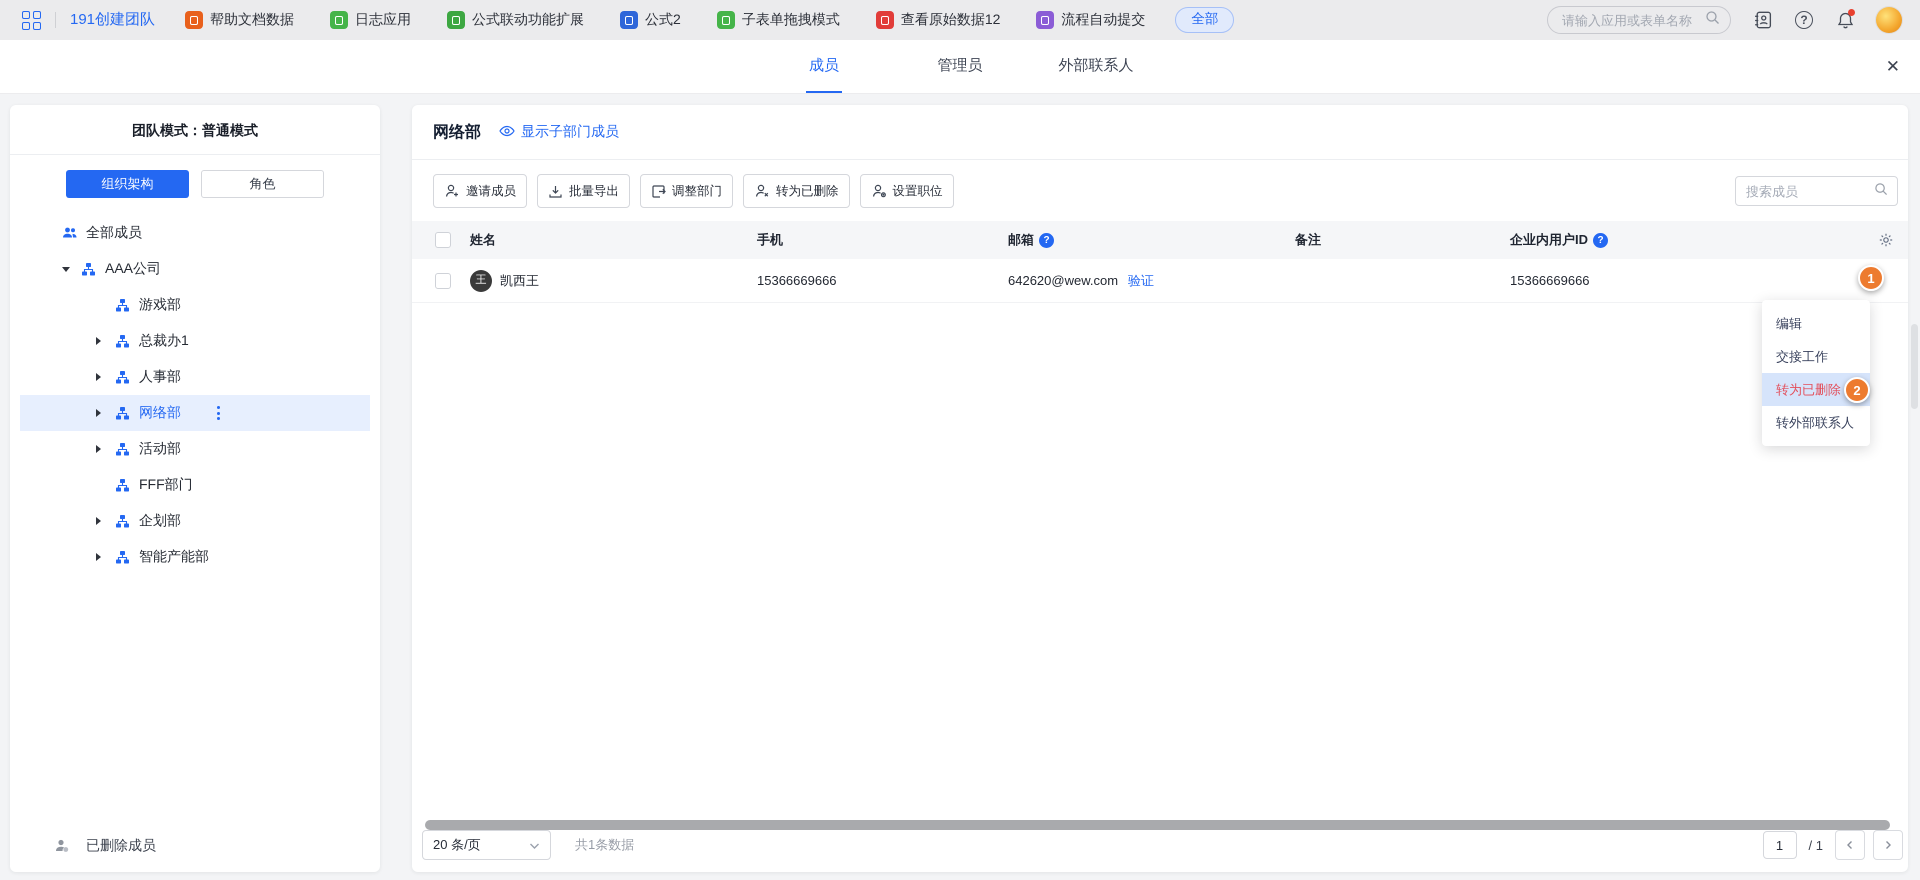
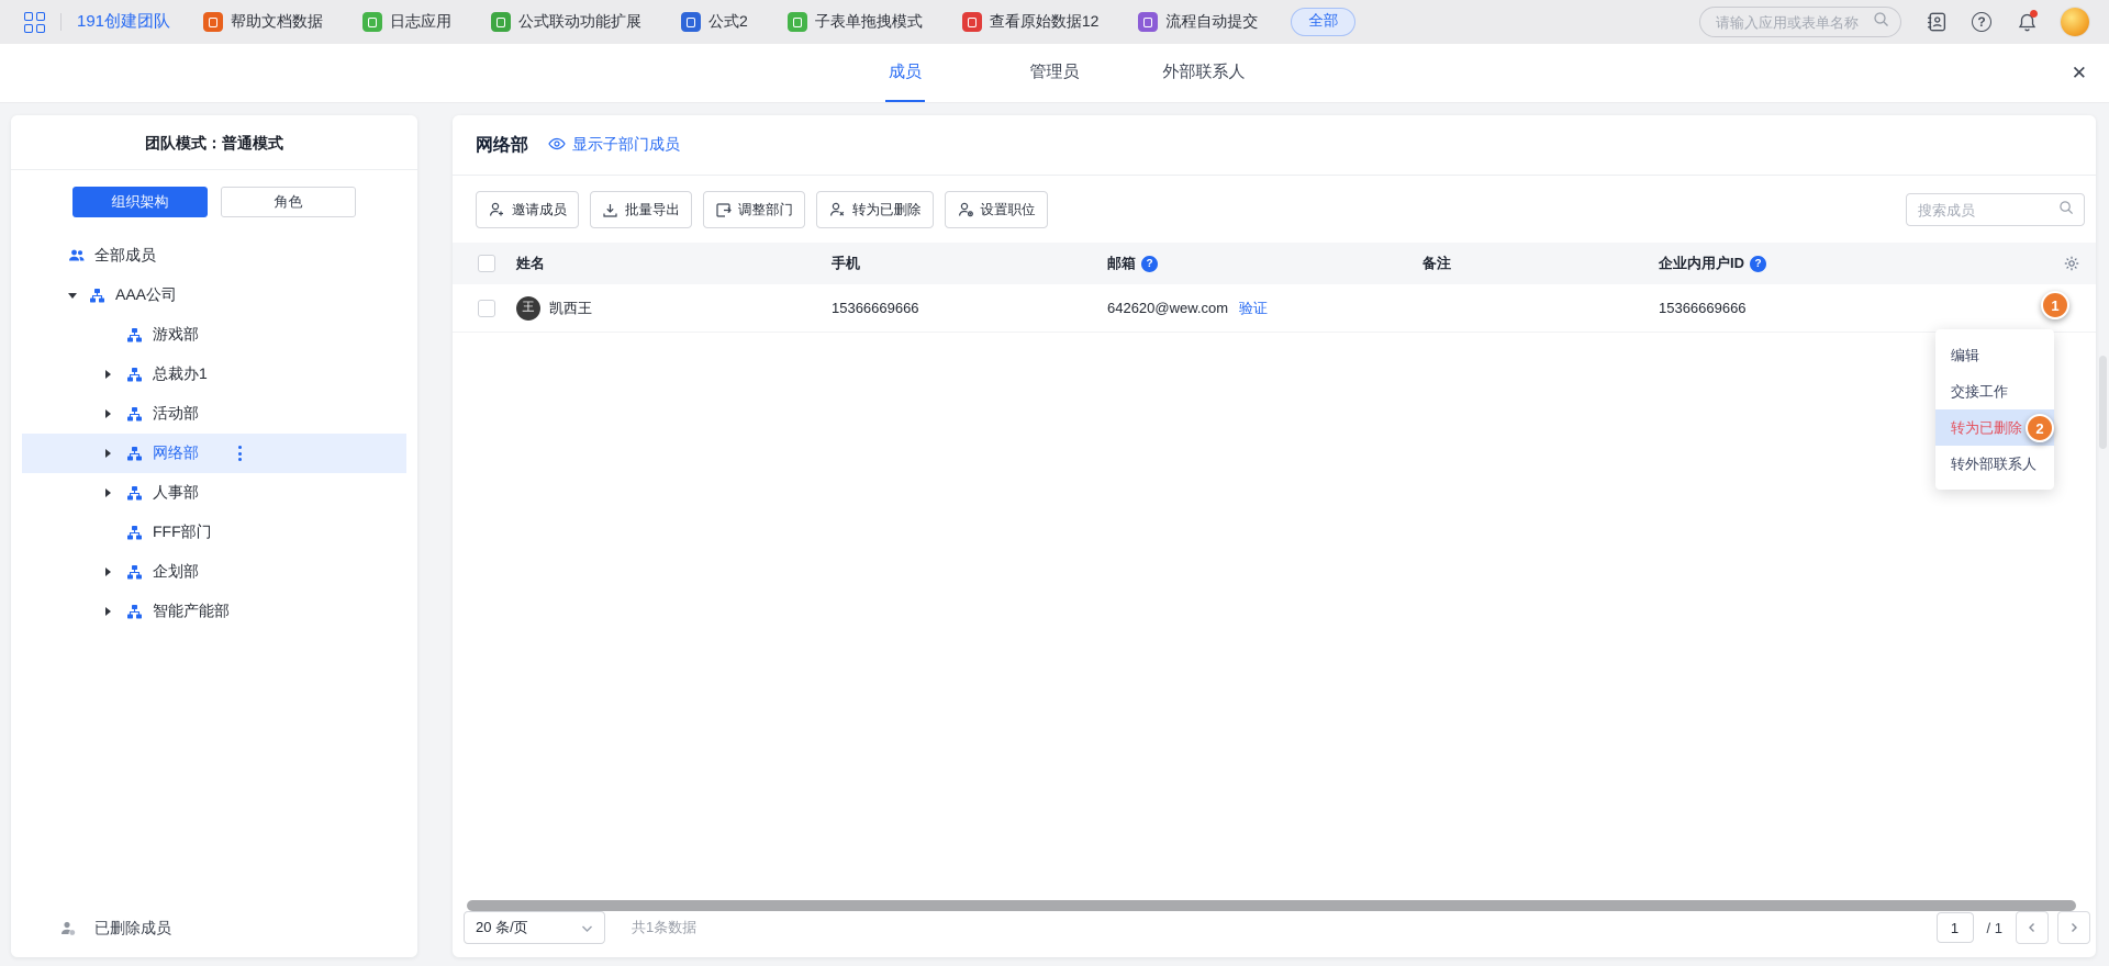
  191创建团队
  帮助文档数据
  日志应用
  公式联动功能扩展
  公式2
  子表单拖拽模式
  查看原始数据12
  流程自动提交
  全部
  请输入应用或表单名称
  ?
  成员
  管理员
  外部联系人
  ✕
  团队模式：普通模式
  组织架构
  角色
  全部成员
  AAA公司
  游戏部
  总裁办1
- 人事部
+ 活动部
  网络部
- 活动部
+ 人事部
  FFF部门
  企划部
  智能产能部
  已删除成员
  网络部
  显示子部门成员
  邀请成员
  批量导出
  调整部门
  转为已删除
  设置职位
  搜索成员
  姓名
  手机
  邮箱
  ?
  备注
  企业内用户ID
  ?
  王
  凯西王
  15366669666
  642620@wew.com
  验证
  15366669666
  1
  编辑
  交接工作
  转为已删除
  转外部联系人
  2
  20 条/页
  共1条数据
  1
  / 1
